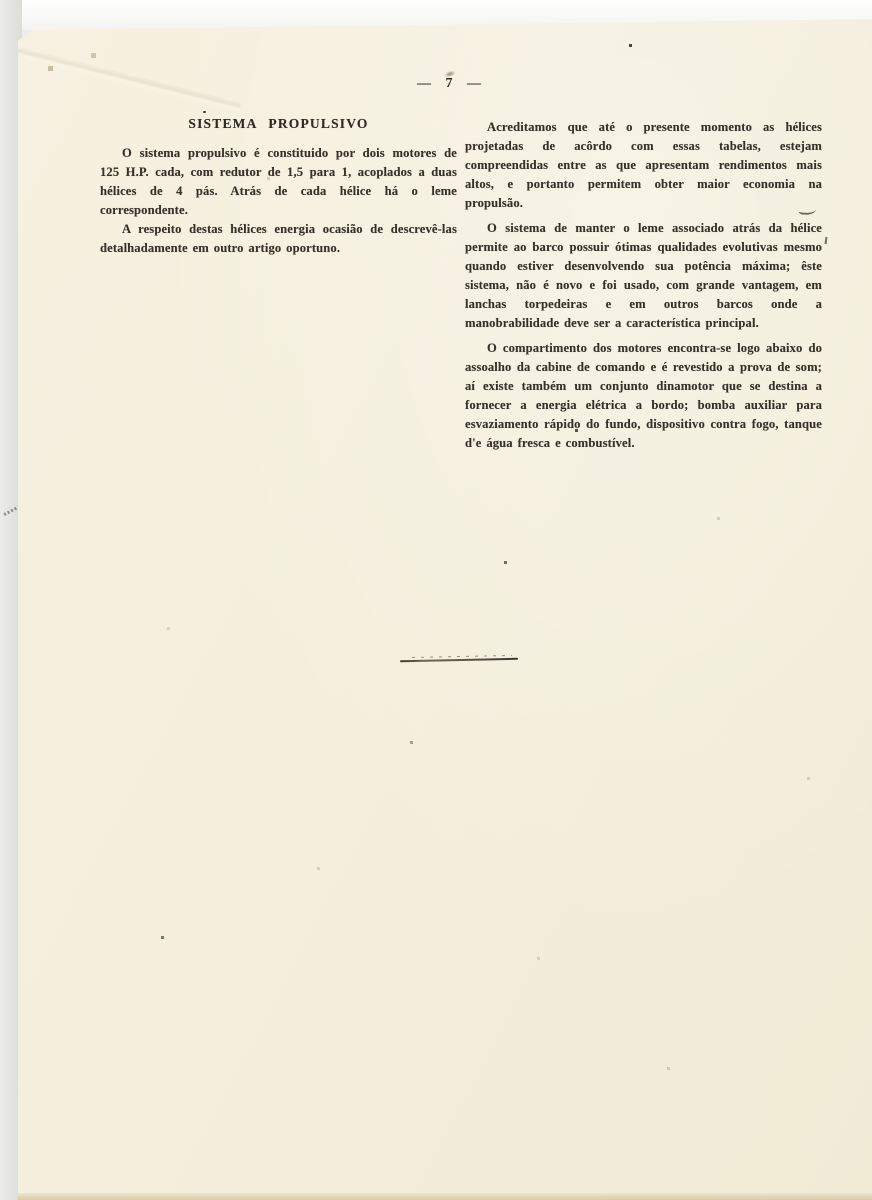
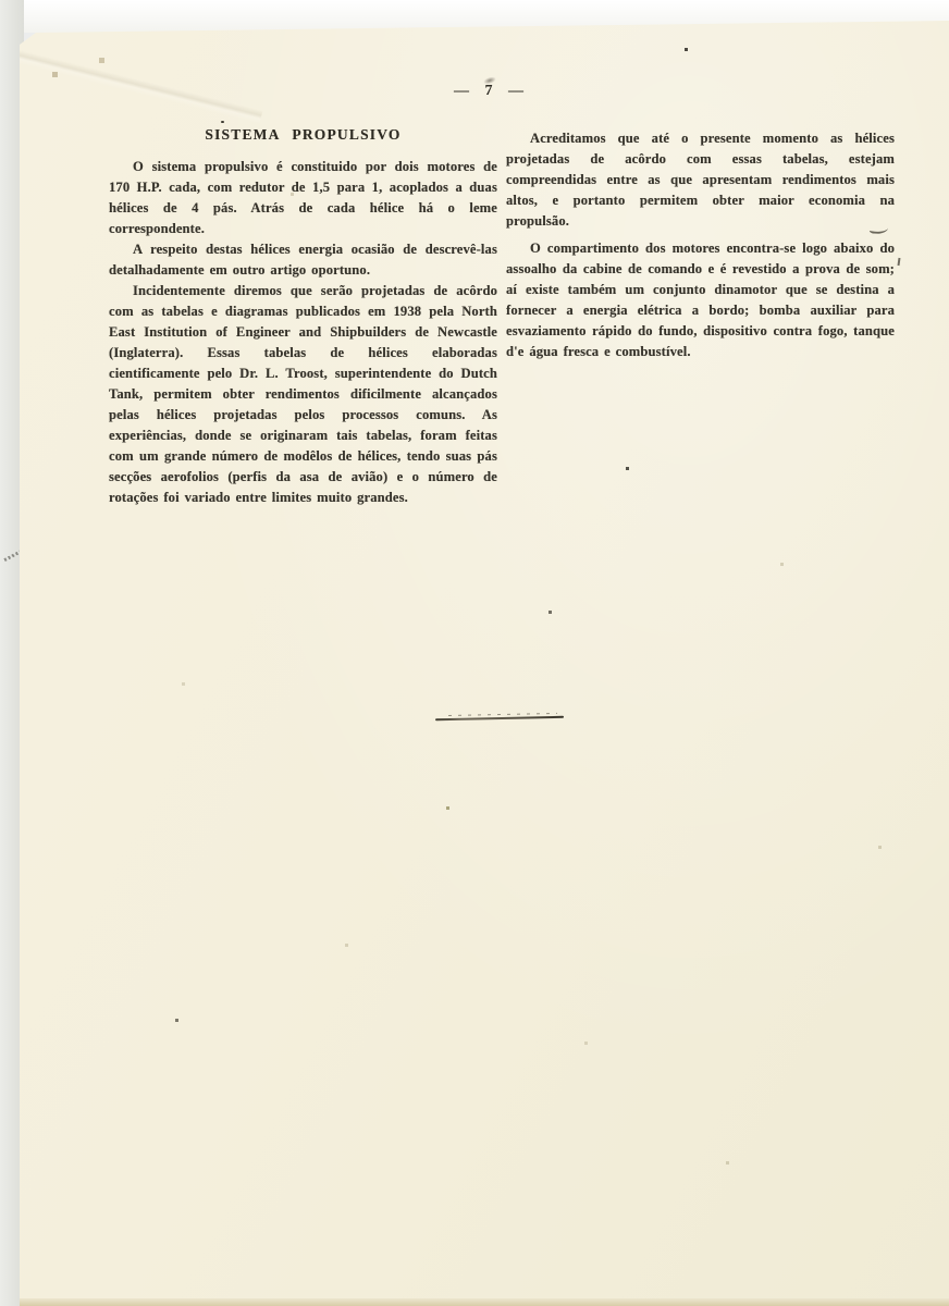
  — 7 —
  SISTEMA PROPULSIVO
- O sistema propulsivo é constituido por dois motores de 125 H.P. cada, com redutor de 1,5 para 1, acoplados a duas hélices de 4 pás. Atrás de cada hélice há o leme correspondente.
+ O sistema propulsivo é constituido por dois motores de 170 H.P. cada, com redutor de 1,5 para 1, acoplados a duas hélices de 4 pás. Atrás de cada hélice há o leme correspondente.
  A respeito destas hélices energia ocasião de descrevê-las detalhadamente em outro artigo oportuno.
+ Incidentemente diremos que serão projetadas de acôrdo com as tabelas e diagramas publicados em 1938 pela North East Institution of Engineer and Shipbuilders de Newcastle (Inglaterra). Essas tabelas de hélices elaboradas cientificamente pelo Dr. L. Troost, superintendente do Dutch Tank, permitem obter rendimentos dificilmente alcançados pelas hélices projetadas pelos processos comuns. As experiências, donde se originaram tais tabelas, foram feitas com um grande número de modêlos de hélices, tendo suas pás secções aerofolios (perfis da asa de avião) e o número de rotações foi variado entre limites muito grandes.
  Acreditamos que até o presente momento as hélices projetadas de acôrdo com essas tabelas, estejam compreendidas entre as que apresentam rendimentos mais altos, e portanto permitem obter maior economia na propulsão.
- O sistema de manter o leme associado atrás da hélice permite ao barco possuir ótimas qualidades evolutivas mesmo quando estiver desenvolvendo sua potência máxima; êste sistema, não é novo e foi usado, com grande vantagem, em lanchas torpedeiras e em outros barcos onde a manobrabilidade deve ser a característica principal.
  O compartimento dos motores encontra-se logo abaixo do assoalho da cabine de comando e é revestido a prova de som; aí existe também um conjunto dinamotor que se destina a fornecer a energia elétrica a bordo; bomba auxiliar para esvaziamento rápido do fundo, dispositivo contra fogo, tanque d'e água fresca e combustível.
